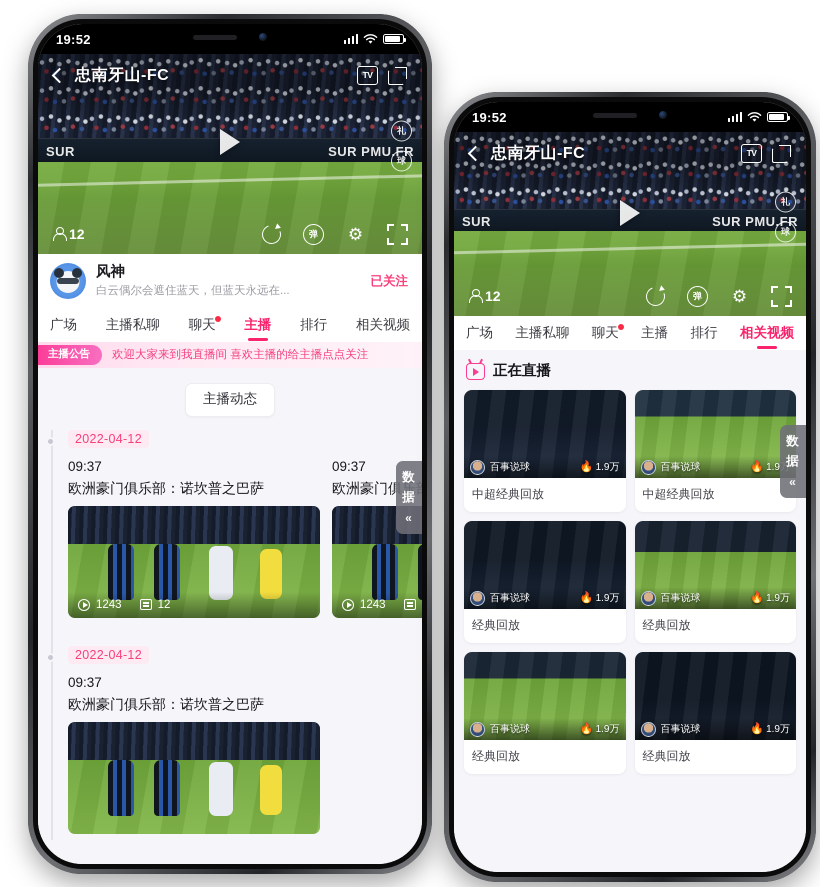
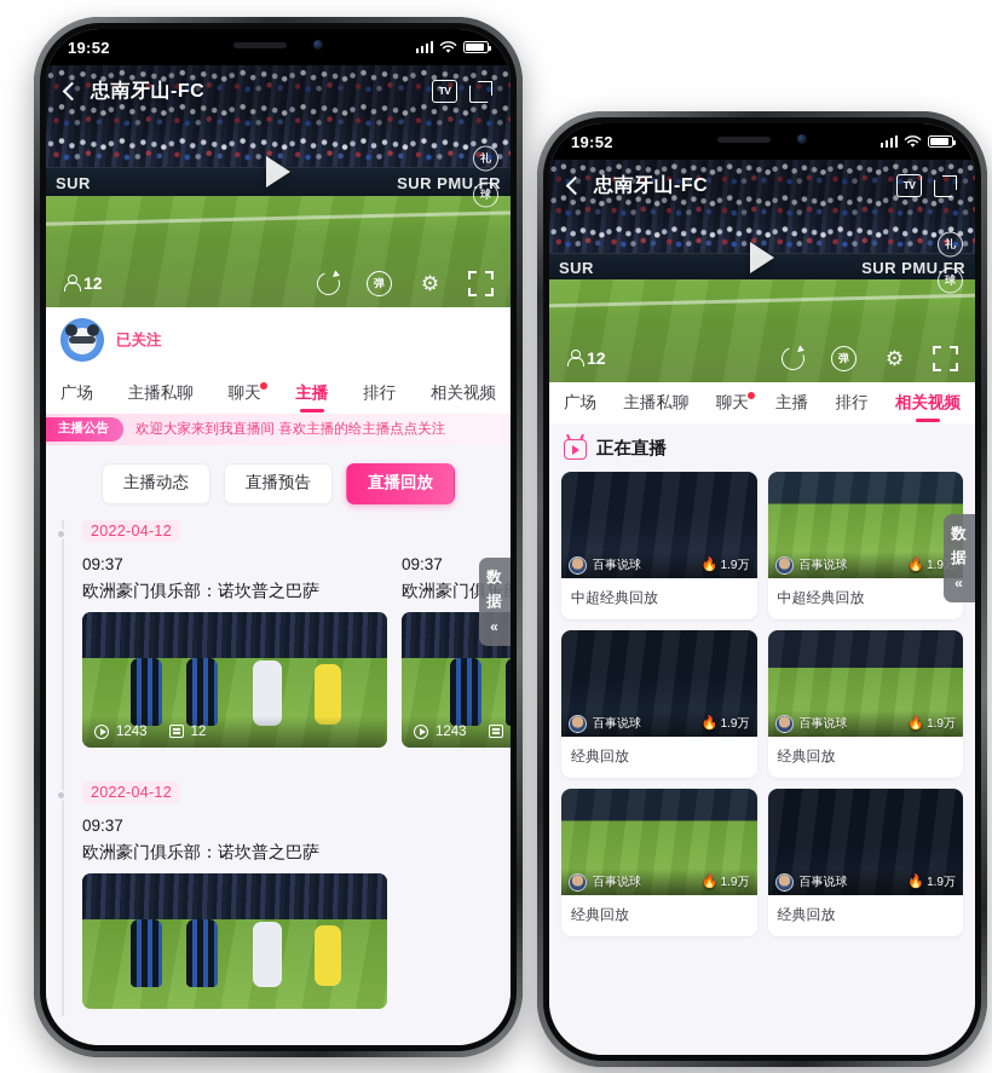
  19:52
  忠南牙山-FC
  TV
  礼
  球
  12
  弹
  ⚙
- 风神
- 白云偶尔会遮住蓝天，但蓝天永远在...
  已关注
  广场
  主播私聊
  聊天
  主播
  排行
  相关视频
  主播公告
  欢迎大家来到我直播间 喜欢主播的给主播点点关注
  主播动态
+ 直播预告
+ 直播回放
  2022-04-12
  09:37
  欧洲豪门俱乐部：诺坎普之巴萨
  1243
  12
  09:37
  1243
  2022-04-12
  09:37
  欧洲豪门俱乐部：诺坎普之巴萨
  数
  据
  «
  19:52
  忠南牙山-FC
  TV
  礼
  球
  12
  弹
  ⚙
  广场
  主播私聊
  聊天
  主播
  排行
  相关视频
  正在直播
  百事说球
  🔥
  1.9万
  中超经典回放
  百事说球
  🔥
  1.9万
  中超经典回放
  百事说球
  🔥
  1.9万
  经典回放
  百事说球
  🔥
  1.9万
  经典回放
  百事说球
  🔥
  1.9万
  经典回放
  百事说球
  🔥
  1.9万
  经典回放
  数
  据
  «
